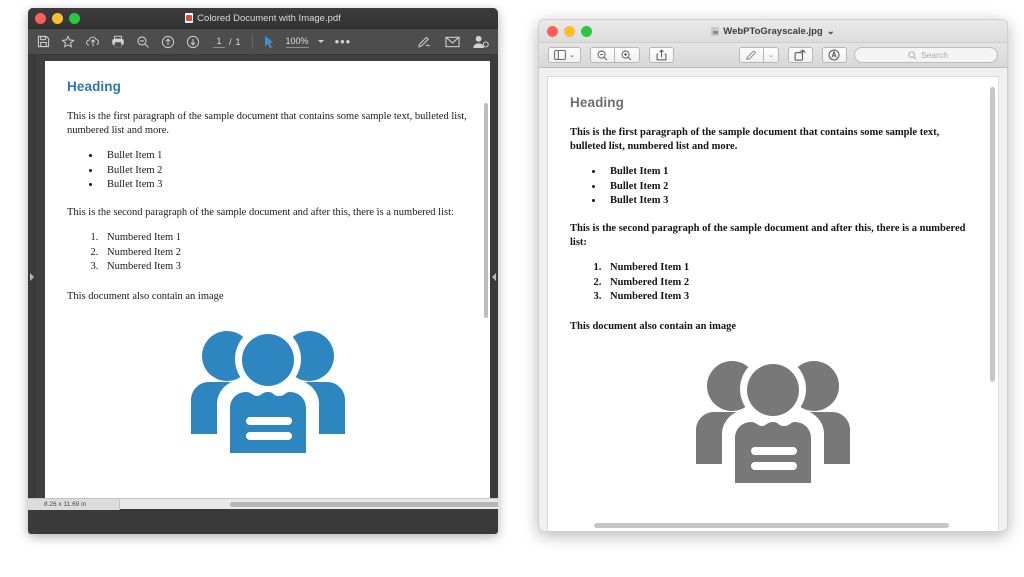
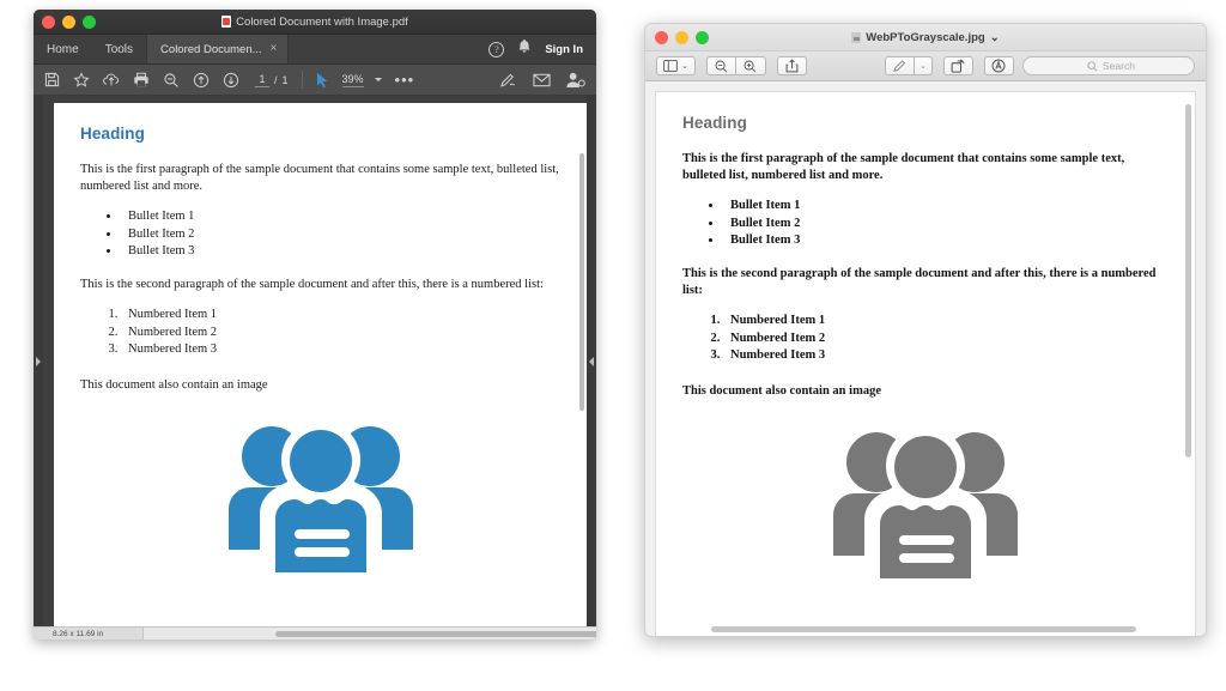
  Colored Document with Image.pdf
+ Home
+ Tools
+ Colored Documen...
+ ×
+ ?
+ Sign In
  1
  /
  1
- 100%
+ 39%
  •••
  Heading
  This is the first paragraph of the sample document that contains some sample text, bulleted list, numbered list and more.
  Bullet Item 1
  Bullet Item 2
  Bullet Item 3
  This is the second paragraph of the sample document and after this, there is a numbered list:
  Numbered Item 1
  Numbered Item 2
  Numbered Item 3
  This document also contain an image
  WebPToGrayscale.jpg
  ⌄
  Search
  Heading
  This is the first paragraph of the sample document that contains some sample text, bulleted list, numbered list and more.
  Bullet Item 1
  Bullet Item 2
  Bullet Item 3
  This is the second paragraph of the sample document and after this, there is a numbered list:
  Numbered Item 1
  Numbered Item 2
  Numbered Item 3
  This document also contain an image
